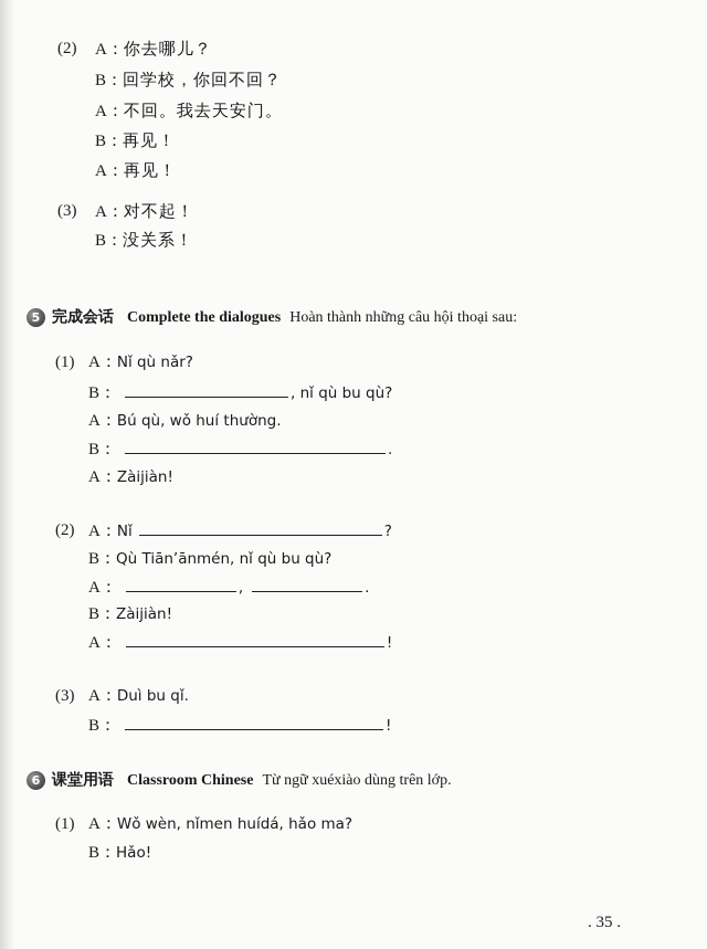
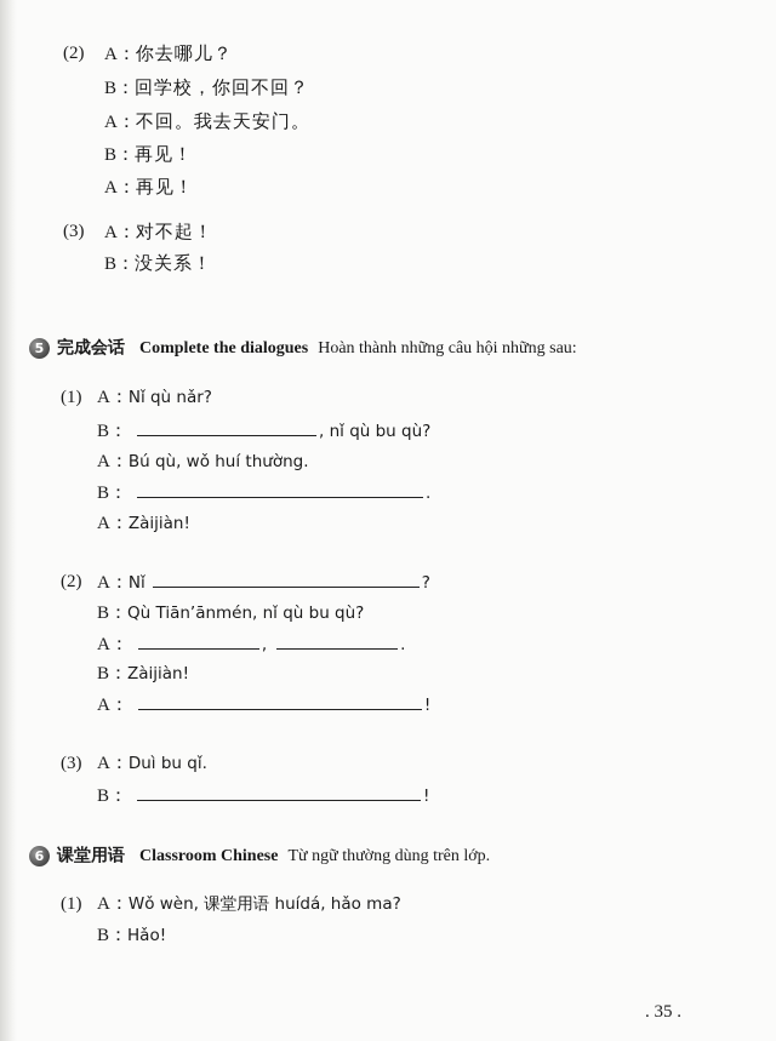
  (2)
  A：你去哪儿？
  B：回学校，你回不回？
  A：不回。我去天安门。
  B：再见！
  A：再见！
  (3)
  A：对不起！
  B：没关系！
- 5 完成会话 Complete the dialogues Hoàn thành những câu hội thoại sau:
+ 5 完成会话 Complete the dialogues Hoàn thành những câu hội những sau:
  (1)
  A：Nǐ qù nǎr?
  B： , nǐ qù bu qù?
  A：Bú qù, wǒ huí thường.
  B： .
  A：Zàijiàn!
  (2)
  A：Nǐ ?
  B：Qù Tiān’ānmén, nǐ qù bu qù?
  A： , .
  B：Zàijiàn!
  A： !
  (3)
  A：Duì bu qǐ.
  B： !
- 6 课堂用语 Classroom Chinese Từ ngữ xuéxiào dùng trên lớp.
+ 6 课堂用语 Classroom Chinese Từ ngữ thường dùng trên lớp.
  (1)
- A：Wǒ wèn, nǐmen huídá, hǎo ma?
+ A：Wǒ wèn, 课堂用语 huídá, hǎo ma?
  B：Hǎo!
  . 35 .
